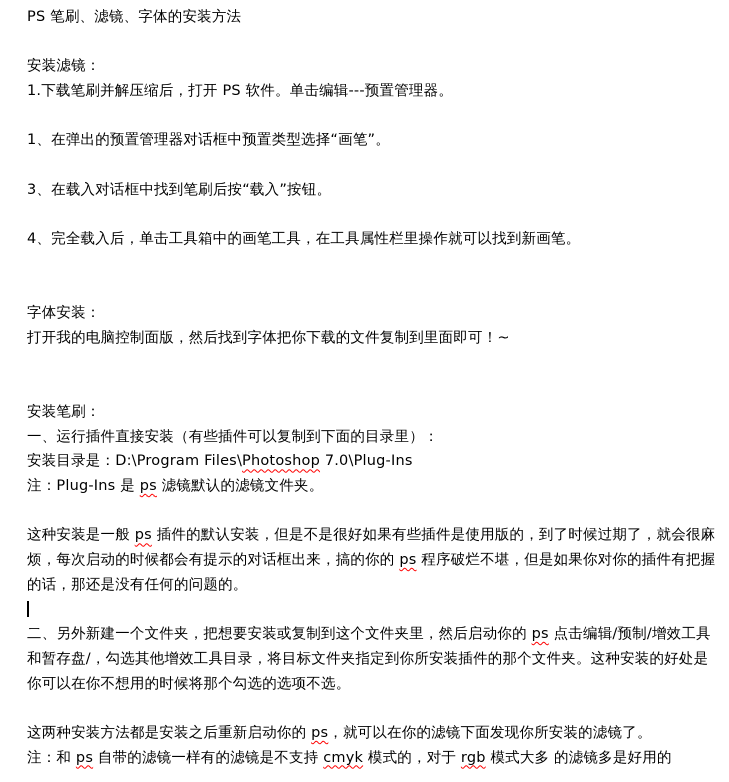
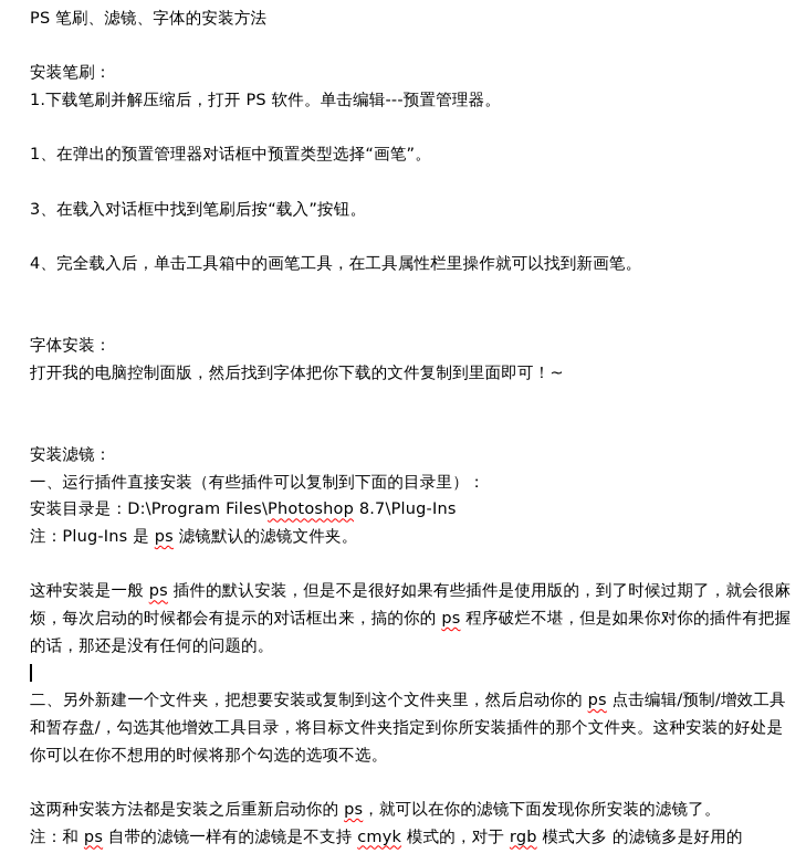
  PS 笔刷、滤镜、字体的安装方法
- 安装滤镜：
+ 安装笔刷：
  1.下载笔刷并解压缩后，打开 PS 软件。单击编辑---预置管理器。
  1、在弹出的预置管理器对话框中预置类型选择“画笔”。
  3、在载入对话框中找到笔刷后按“载入”按钮。
  4、完全载入后，单击工具箱中的画笔工具，在工具属性栏里操作就可以找到新画笔。
  字体安装：
  打开我的电脑控制面版，然后找到字体把你下载的文件复制到里面即可！~
- 安装笔刷：
+ 安装滤镜：
  一、运行插件直接安装（有些插件可以复制到下面的目录里）：
- 安装目录是：D:\Program Files\Photoshop 7.0\Plug-Ins
+ 安装目录是：D:\Program Files\Photoshop 8.7\Plug-Ins
  注：Plug-Ins 是 ps 滤镜默认的滤镜文件夹。
  这种安装是一般 ps 插件的默认安装，但是不是很好如果有些插件是使用版的，到了时候过期了，就会很麻
  烦，每次启动的时候都会有提示的对话框出来，搞的你的 ps 程序破烂不堪，但是如果你对你的插件有把握
  的话，那还是没有任何的问题的。
  二、另外新建一个文件夹，把想要安装或复制到这个文件夹里，然后启动你的 ps 点击编辑/预制/增效工具
  和暂存盘/，勾选其他增效工具目录，将目标文件夹指定到你所安装插件的那个文件夹。这种安装的好处是
  你可以在你不想用的时候将那个勾选的选项不选。
  这两种安装方法都是安装之后重新启动你的 ps，就可以在你的滤镜下面发现你所安装的滤镜了。
  注：和 ps 自带的滤镜一样有的滤镜是不支持 cmyk 模式的，对于 rgb 模式大多 的滤镜多是好用的
